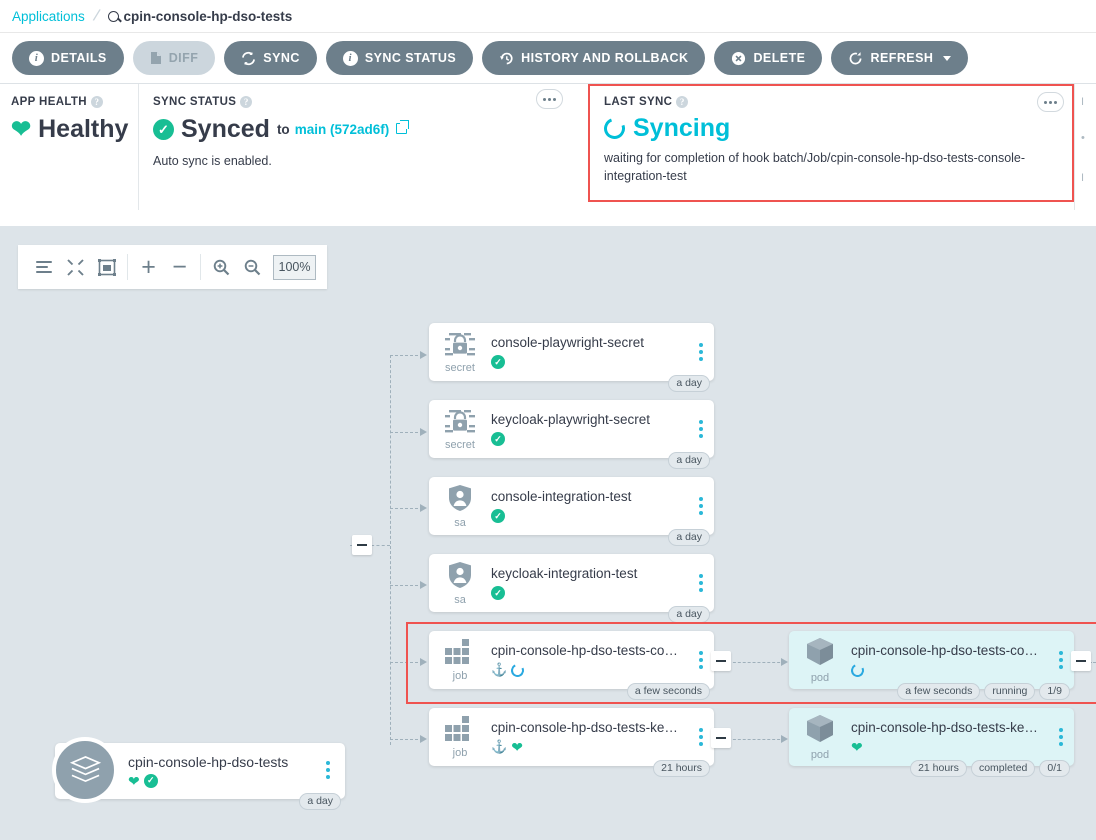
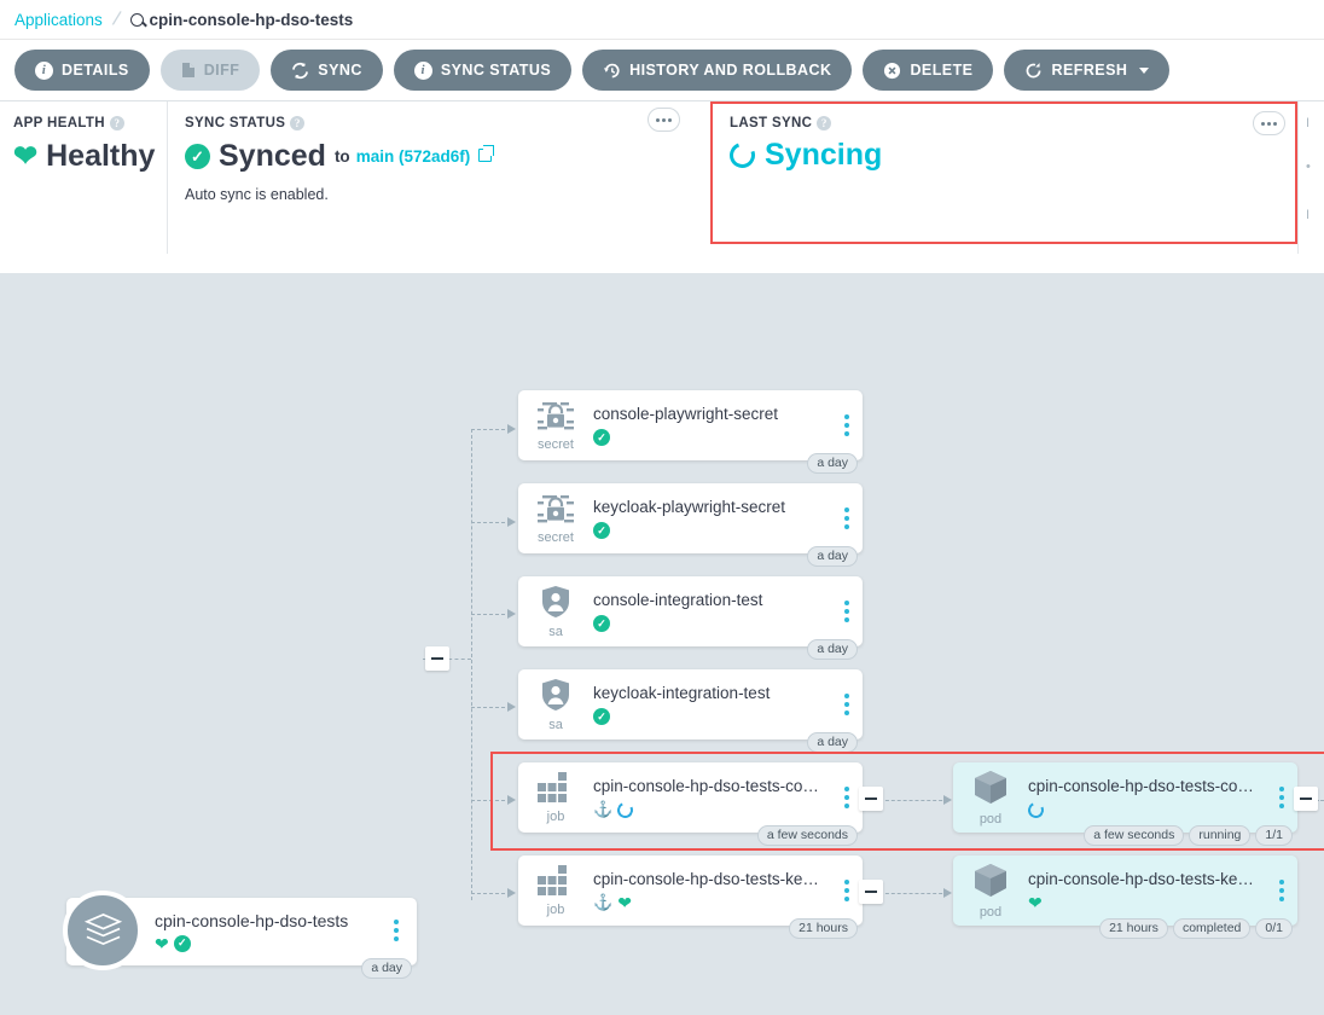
  Applications
  cpin-console-hp-dso-tests
  i
  DETAILS
  DIFF
  SYNC
  i
  SYNC STATUS
  HISTORY AND ROLLBACK
  DELETE
  REFRESH
  APP HEALTH
  ?
  ❤
  Healthy
  SYNC STATUS
  ?
  ✓
  Synced
  to
  main (572ad6f)
  Auto sync is enabled.
  LAST SYNC
  ?
  Syncing
- waiting for completion of hook batch/Job/cpin-console-hp-dso-tests-console-integration-test
  I
  •
  I
- +
- −
- 100%
  cpin-console-hp-dso-tests
  ❤
  ✓
  a day
  secret
  console-playwright-secret
  ✓
  a day
  secret
  keycloak-playwright-secret
  ✓
  a day
  sa
  console-integration-test
  ✓
  a day
  sa
  keycloak-integration-test
  ✓
  a day
  job
  cpin-console-hp-dso-tests-co…
  ⚓
  a few seconds
  job
  cpin-console-hp-dso-tests-ke…
  ⚓
  ❤
  21 hours
  pod
  cpin-console-hp-dso-tests-co…
  a few seconds
  running
- 1/9
+ 1/1
  pod
  cpin-console-hp-dso-tests-ke…
  ❤
  21 hours
  completed
  0/1
